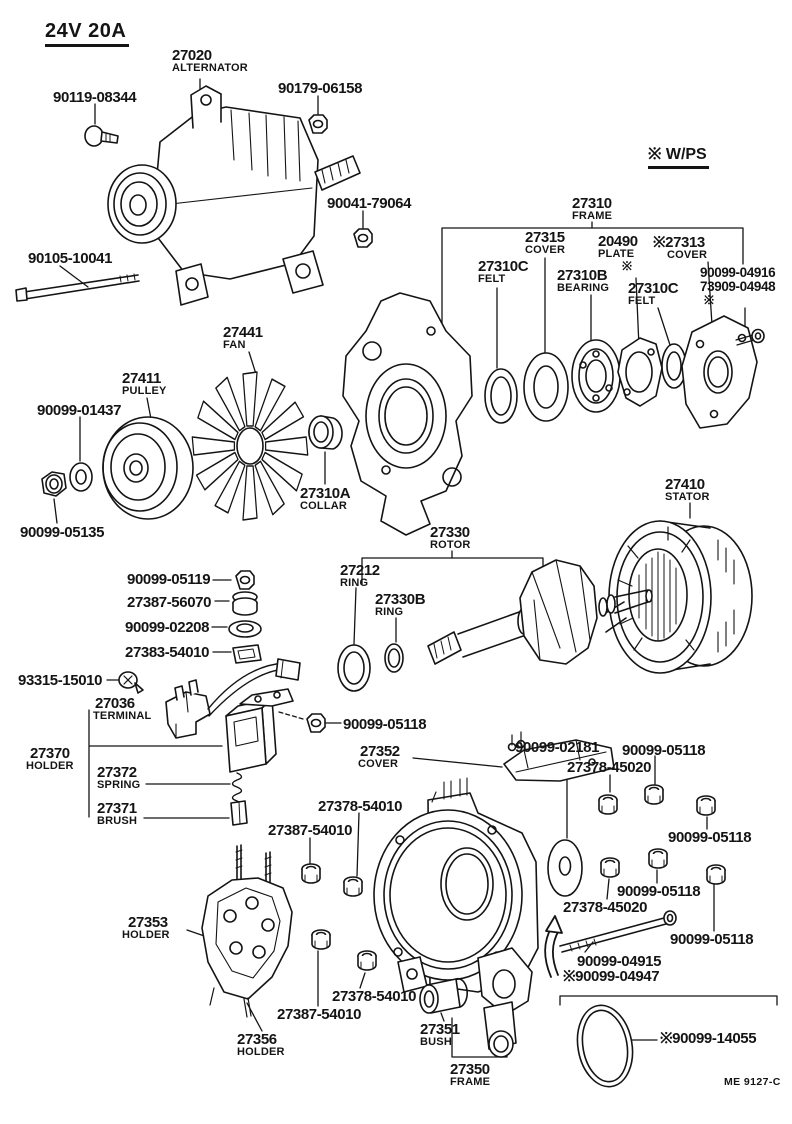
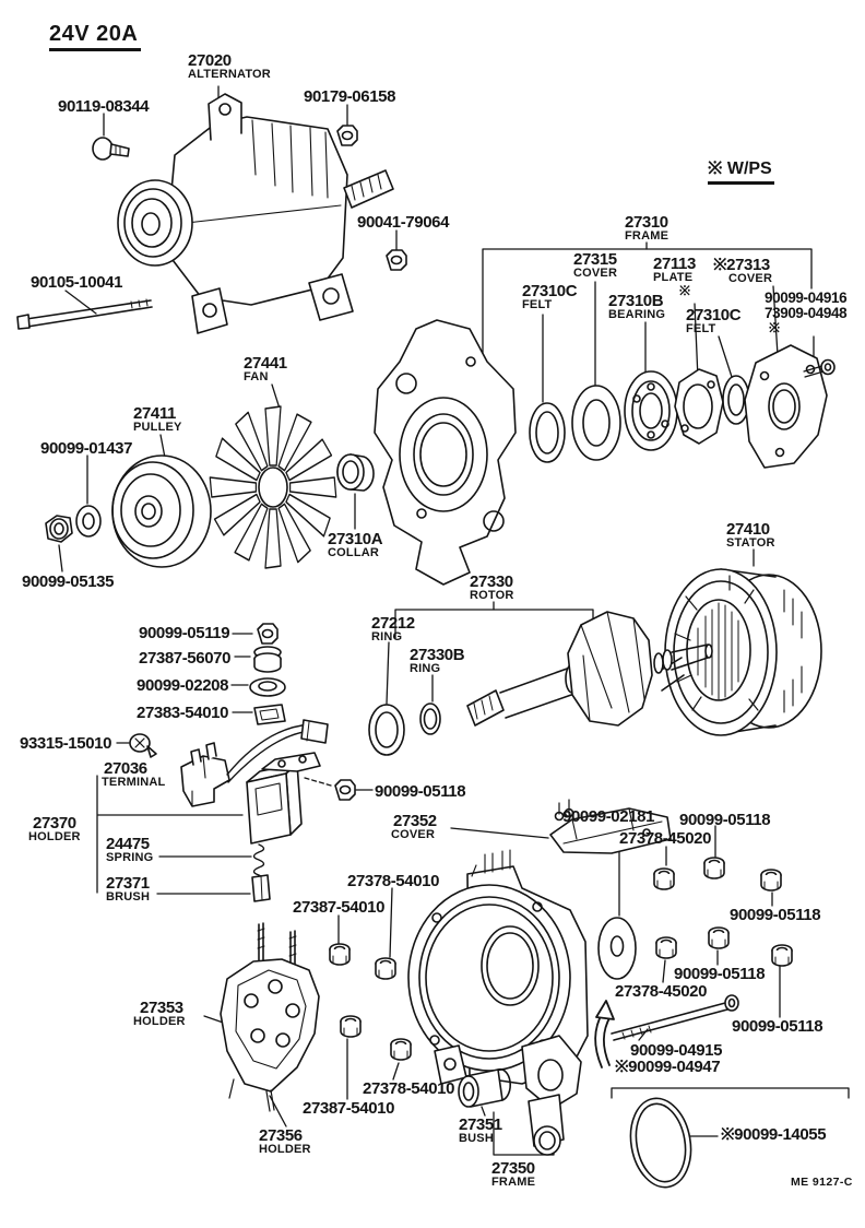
  24V 20A
  ※ W/PS
  ME 9127-C
  27020
  ALTERNATOR
  90119-08344
  90179-06158
  90041-79064
  90105-10041
  27310
  FRAME
  27315
  COVER
- 20490
+ 27113
  PLATE
  ※
  ※27313
  COVER
  27310C
  FELT
  27310B
  BEARING
  27310C
  FELT
  90099-04916
  73909-04948
  ※
  27441
  FAN
  27411
  PULLEY
  90099-01437
  90099-05135
  27310A
  COLLAR
  27410
  STATOR
  27330
  ROTOR
  27212
  RING
  27330B
  RING
  90099-05119
  27387-56070
  90099-02208
  27383-54010
  93315-15010
  27036
  TERMINAL
  27370
  HOLDER
- 27372
+ 24475
  SPRING
  27371
  BRUSH
  90099-05118
  27352
  COVER
  90099-02181
  90099-05118
  27378-45020
  90099-05118
  27378-54010
  27387-54010
  90099-05118
  27378-45020
  90099-05118
  90099-04915
  ※90099-04947
  27353
  HOLDER
  27378-54010
  27387-54010
  27356
  HOLDER
  27351
  BUSH
  27350
  FRAME
  ※90099-14055
